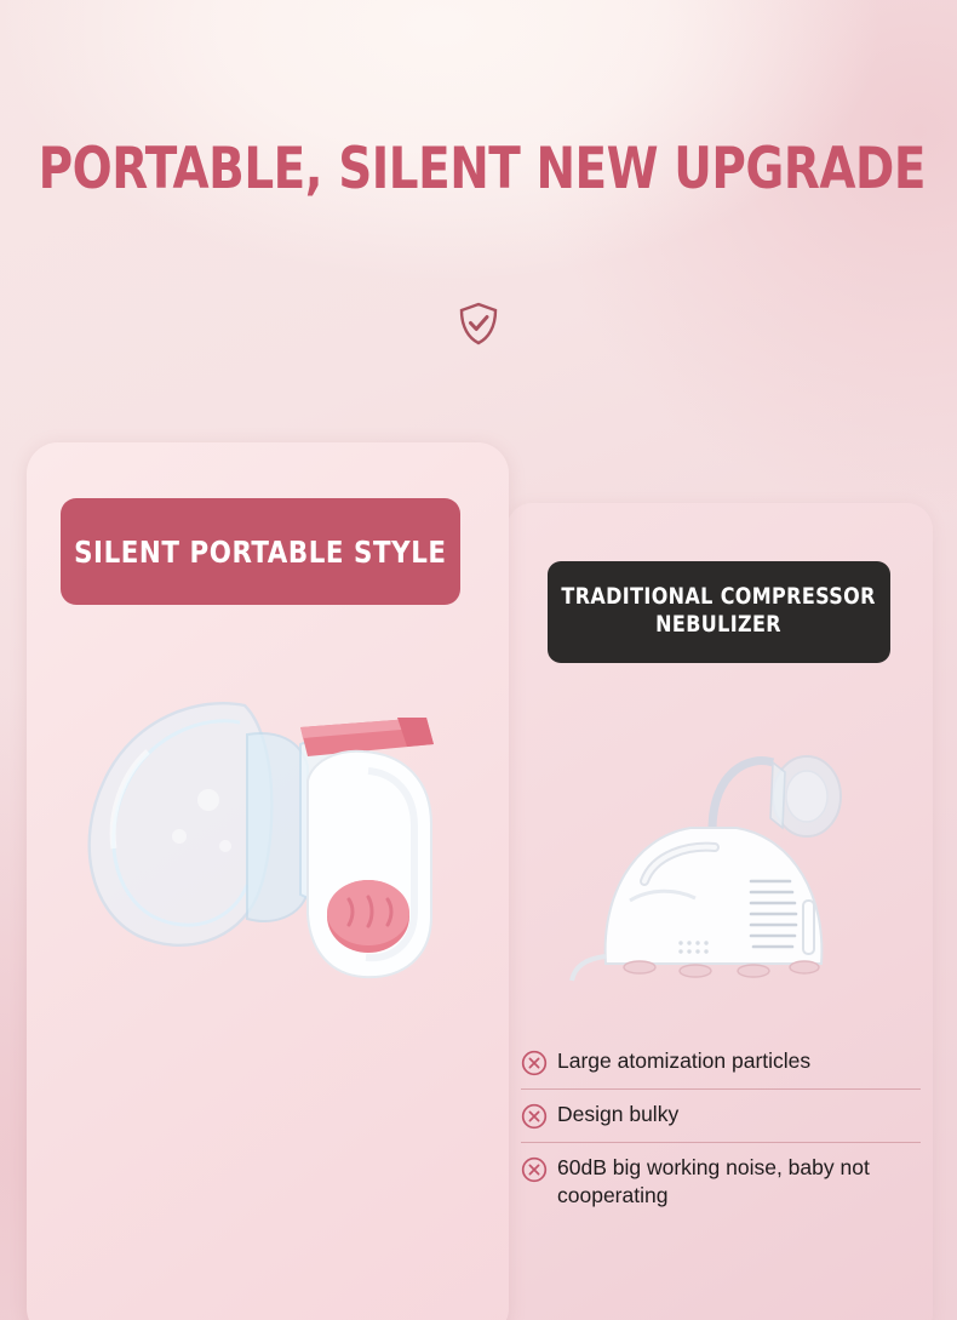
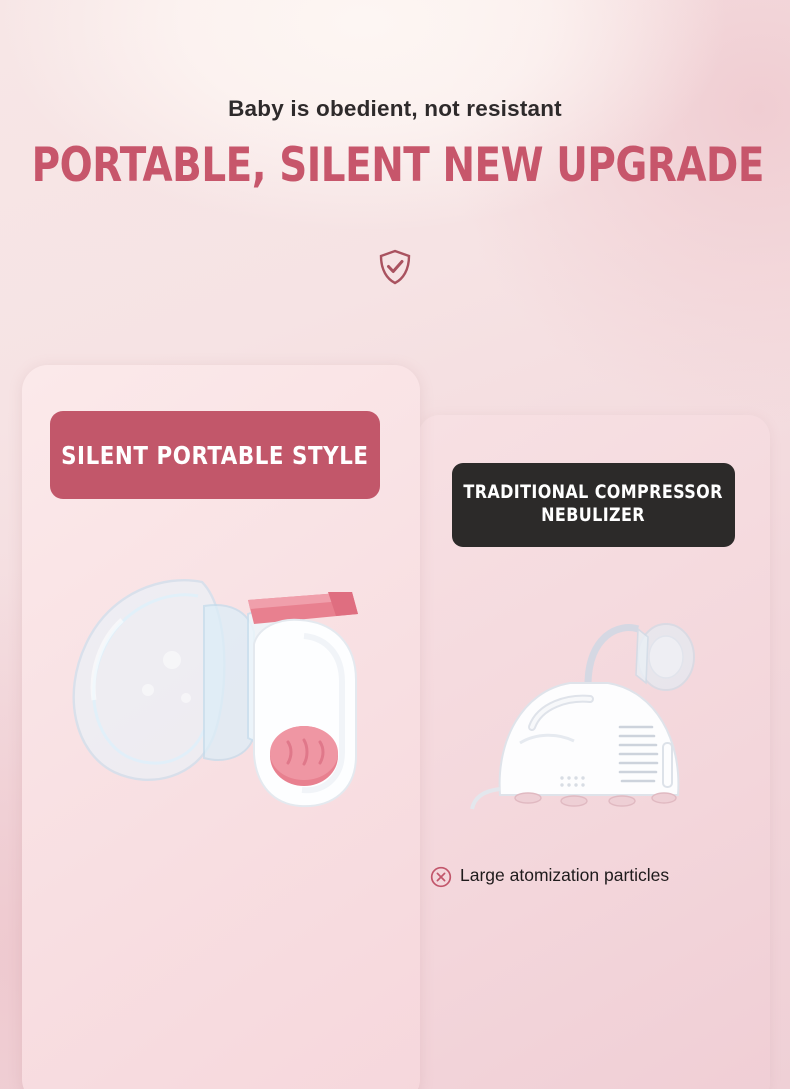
+ Baby is obedient, not resistant
  PORTABLE, SILENT NEW UPGRADE
  TRADITIONAL COMPRESSOR
  NEBULIZER
  Large atomization particles
- Design bulky
- 60dB big working noise, baby not cooperating
  SILENT PORTABLE STYLE
